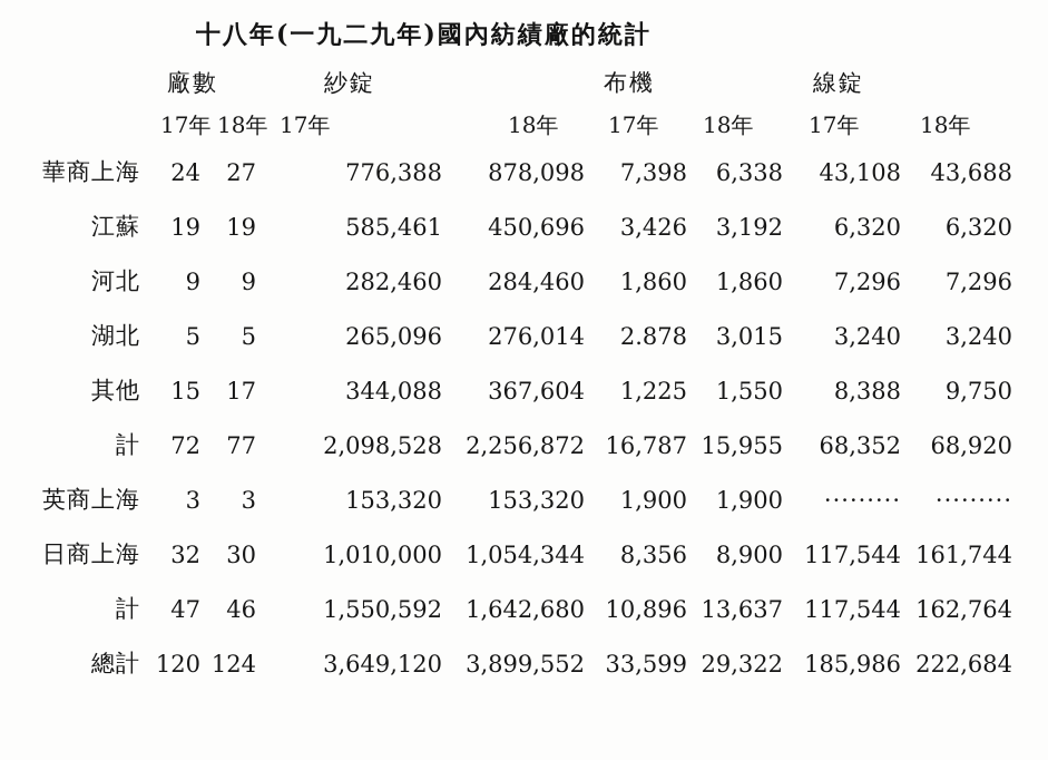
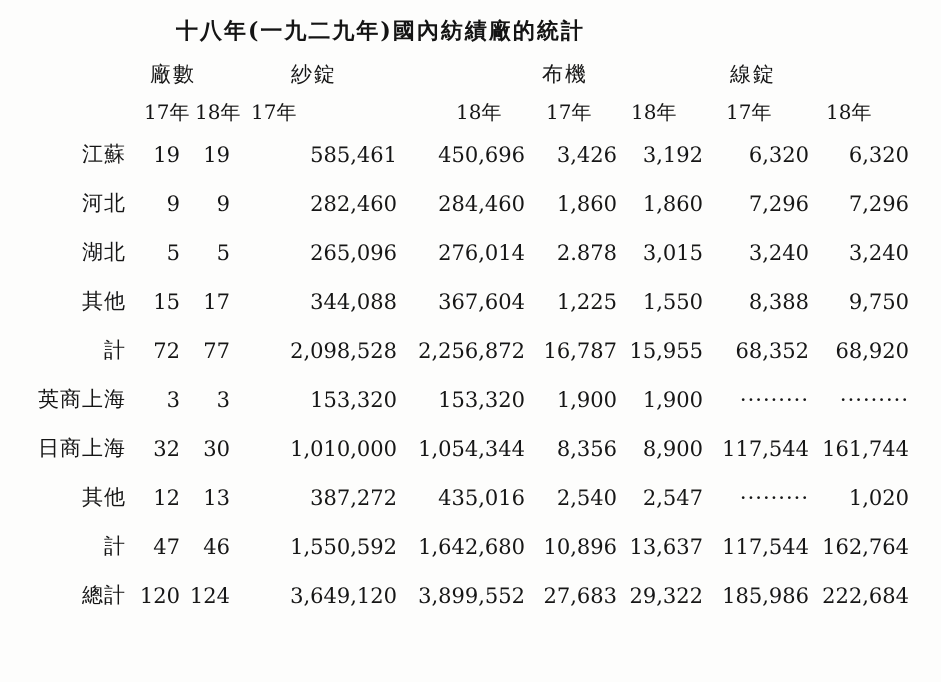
  十八年(一九二九年)國內紡績廠的統計
  	廠數	紗錠	布機	線錠
  	17年	18年	17年	18年	17年	18年	17年	18年
- 華商上海	24	27	776,388	878,098	7,398	6,338	43,108	43,688
  江蘇	19	19	585,461	450,696	3,426	3,192	6,320	6,320
  河北	9	9	282,460	284,460	1,860	1,860	7,296	7,296
  湖北	5	5	265,096	276,014	2.878	3,015	3,240	3,240
  其他	15	17	344,088	367,604	1,225	1,550	8,388	9,750
  計	72	77	2,098,528	2,256,872	16,787	15,955	68,352	68,920
  英商上海	3	3	153,320	153,320	1,900	1,900	·········	·········
  日商上海	32	30	1,010,000	1,054,344	8,356	8,900	117,544	161,744
+ 其他	12	13	387,272	435,016	2,540	2,547	·········	1,020
  計	47	46	1,550,592	1,642,680	10,896	13,637	117,544	162,764
- 總計	120	124	3,649,120	3,899,552	33,599	29,322	185,986	222,684
+ 總計	120	124	3,649,120	3,899,552	27,683	29,322	185,986	222,684
